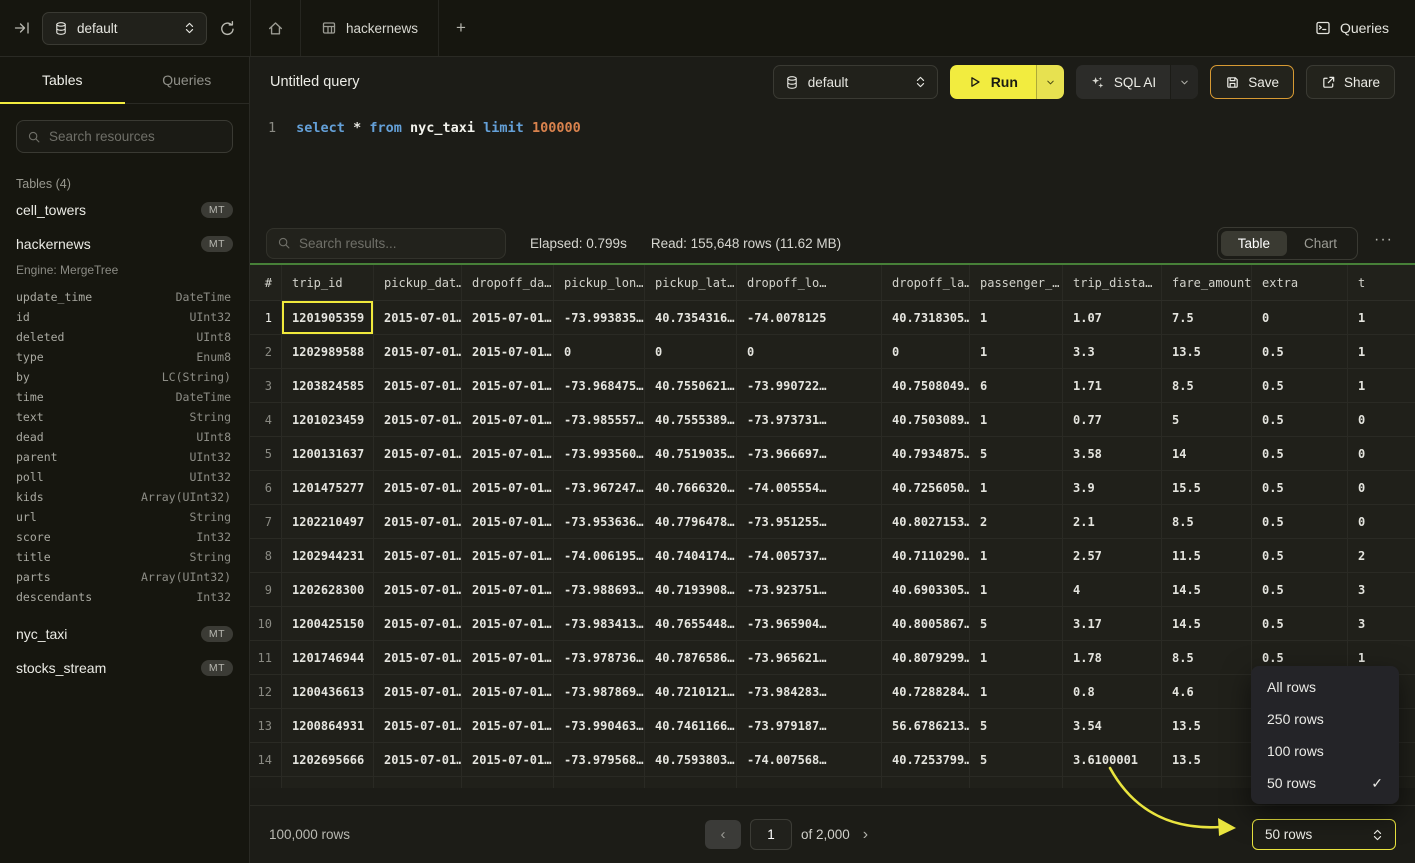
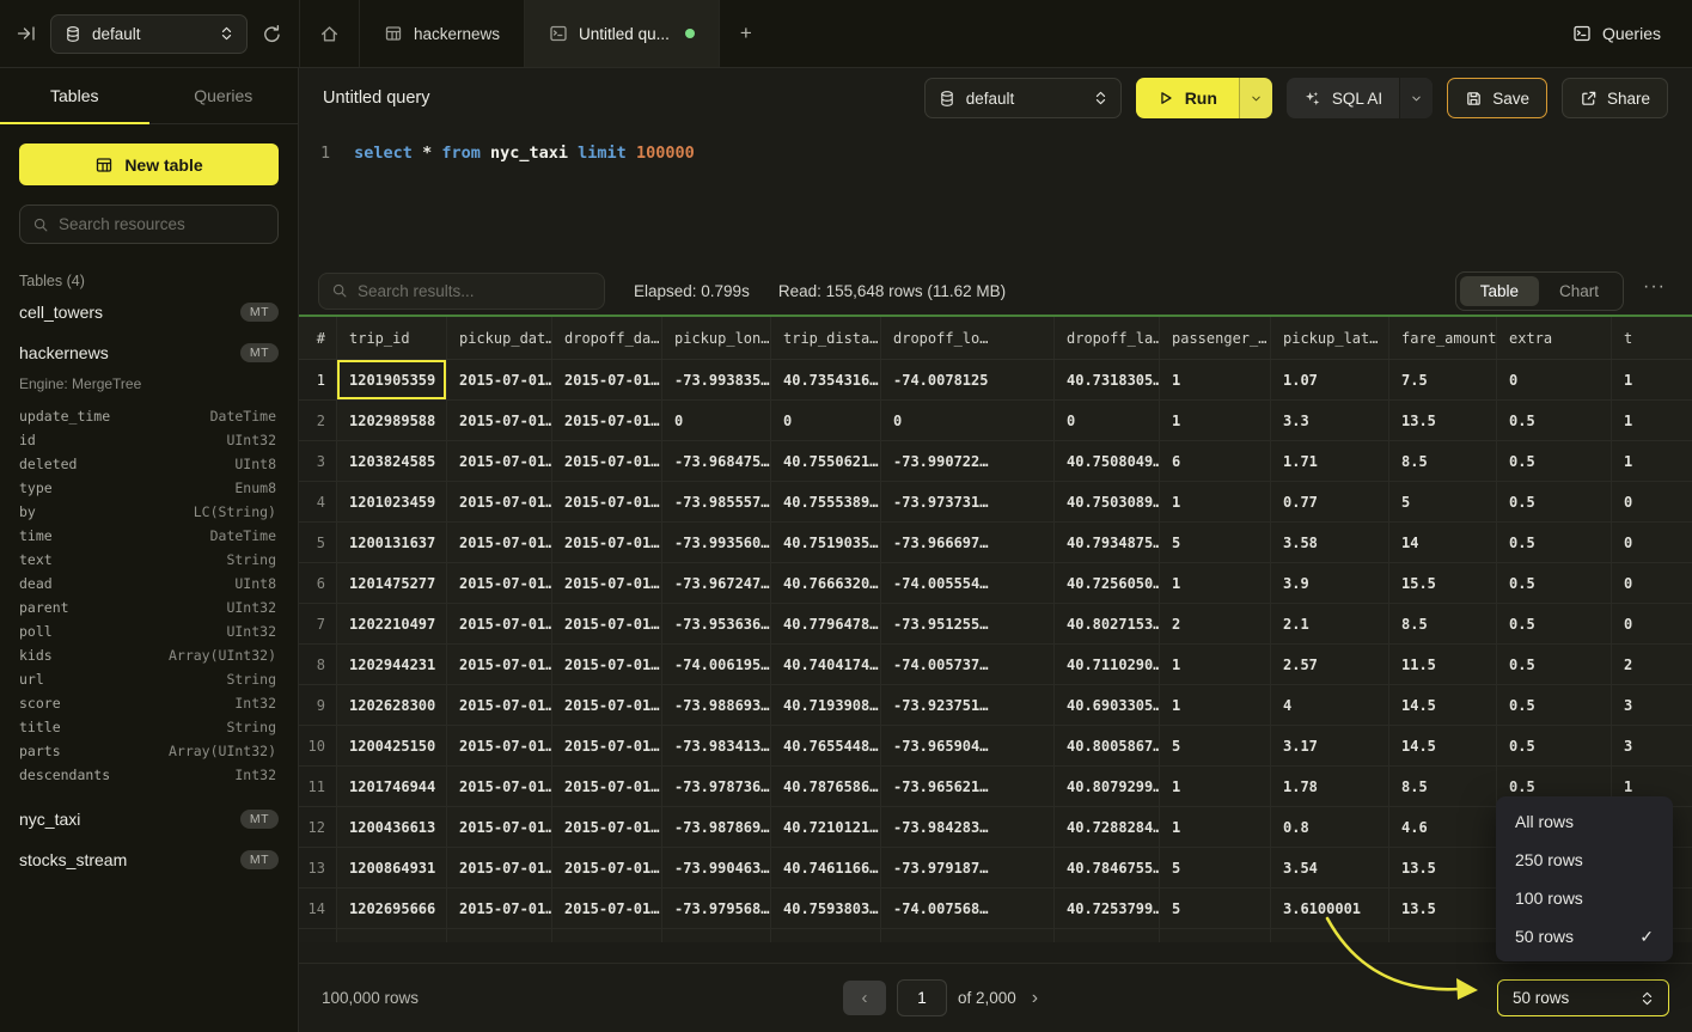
  default
  hackernews
+ Untitled qu...
  +
  Queries
  Tables
  Queries
+ New table
  Search resources
  Tables (4)
  cell_towers
  MT
  hackernews
  MT
  Engine: MergeTree
  update_time
  DateTime
  id
  UInt32
  deleted
  UInt8
  type
  Enum8
  by
  LC(String)
  time
  DateTime
  text
  String
  dead
  UInt8
  parent
  UInt32
  poll
  UInt32
  kids
  Array(UInt32)
  url
  String
  score
  Int32
  title
  String
  parts
  Array(UInt32)
  descendants
  Int32
  nyc_taxi
  MT
  stocks_stream
  MT
  Untitled query
  default
  Run
  SQL AI
  Save
  Share
  1
  select * from nyc_taxi limit 100000
  Search results...
  Elapsed: 0.799s
  Read: 155,648 rows (11.62 MB)
  Table
  Chart
  ···
  #
  trip_id
  pickup_dat…
  dropoff_da…
  pickup_lon…
- pickup_lat…
+ trip_dista…
  dropoff_lo…
  dropoff_la…
  passenger_…
- trip_dista…
+ pickup_lat…
  fare_amount
  extra
  t
  1
  1201905359
  2015-07-01…
  2015-07-01…
  -73.993835…
  40.7354316…
  -74.0078125
  40.7318305…
  1
  1.07
  7.5
  0
  1
  2
  1202989588
  2015-07-01…
  2015-07-01…
  0
  0
  0
  0
  1
  3.3
  13.5
  0.5
  1
  3
  1203824585
  2015-07-01…
  2015-07-01…
  -73.968475…
  40.7550621…
  -73.990722…
  40.7508049…
  6
  1.71
  8.5
  0.5
  1
  4
  1201023459
  2015-07-01…
  2015-07-01…
  -73.985557…
  40.7555389…
  -73.973731…
  40.7503089…
  1
  0.77
  5
  0.5
  0
  5
  1200131637
  2015-07-01…
  2015-07-01…
  -73.993560…
  40.7519035…
  -73.966697…
  40.7934875…
  5
  3.58
  14
  0.5
  0
  6
  1201475277
  2015-07-01…
  2015-07-01…
  -73.967247…
  40.7666320…
  -74.005554…
  40.7256050…
  1
  3.9
  15.5
  0.5
  0
  7
  1202210497
  2015-07-01…
  2015-07-01…
  -73.953636…
  40.7796478…
  -73.951255…
  40.8027153…
  2
  2.1
  8.5
  0.5
  0
  8
  1202944231
  2015-07-01…
  2015-07-01…
  -74.006195…
  40.7404174…
  -74.005737…
  40.7110290…
  1
  2.57
  11.5
  0.5
  2
  9
  1202628300
  2015-07-01…
  2015-07-01…
  -73.988693…
  40.7193908…
  -73.923751…
  40.6903305…
  1
  4
  14.5
  0.5
  3
  10
  1200425150
  2015-07-01…
  2015-07-01…
  -73.983413…
  40.7655448…
  -73.965904…
  40.8005867…
  5
  3.17
  14.5
  0.5
  3
  11
  1201746944
  2015-07-01…
  2015-07-01…
  -73.978736…
  40.7876586…
  -73.965621…
  40.8079299…
  1
  1.78
  8.5
  0.5
  1
  12
  1200436613
  2015-07-01…
  2015-07-01…
  -73.987869…
  40.7210121…
  -73.984283…
  40.7288284…
  1
  0.8
  4.6
  13
  1200864931
  2015-07-01…
  2015-07-01…
  -73.990463…
  40.7461166…
  -73.979187…
- 56.6786213…
+ 40.7846755…
  5
  3.54
  13.5
  14
  1202695666
  2015-07-01…
  2015-07-01…
  -73.979568…
  40.7593803…
  -74.007568…
  40.7253799…
  5
  3.6100001
  13.5
  100,000 rows
  ‹
  1
  of 2,000
  ›
  50 rows
  All rows
  250 rows
  100 rows
  50 rows
  ✓
